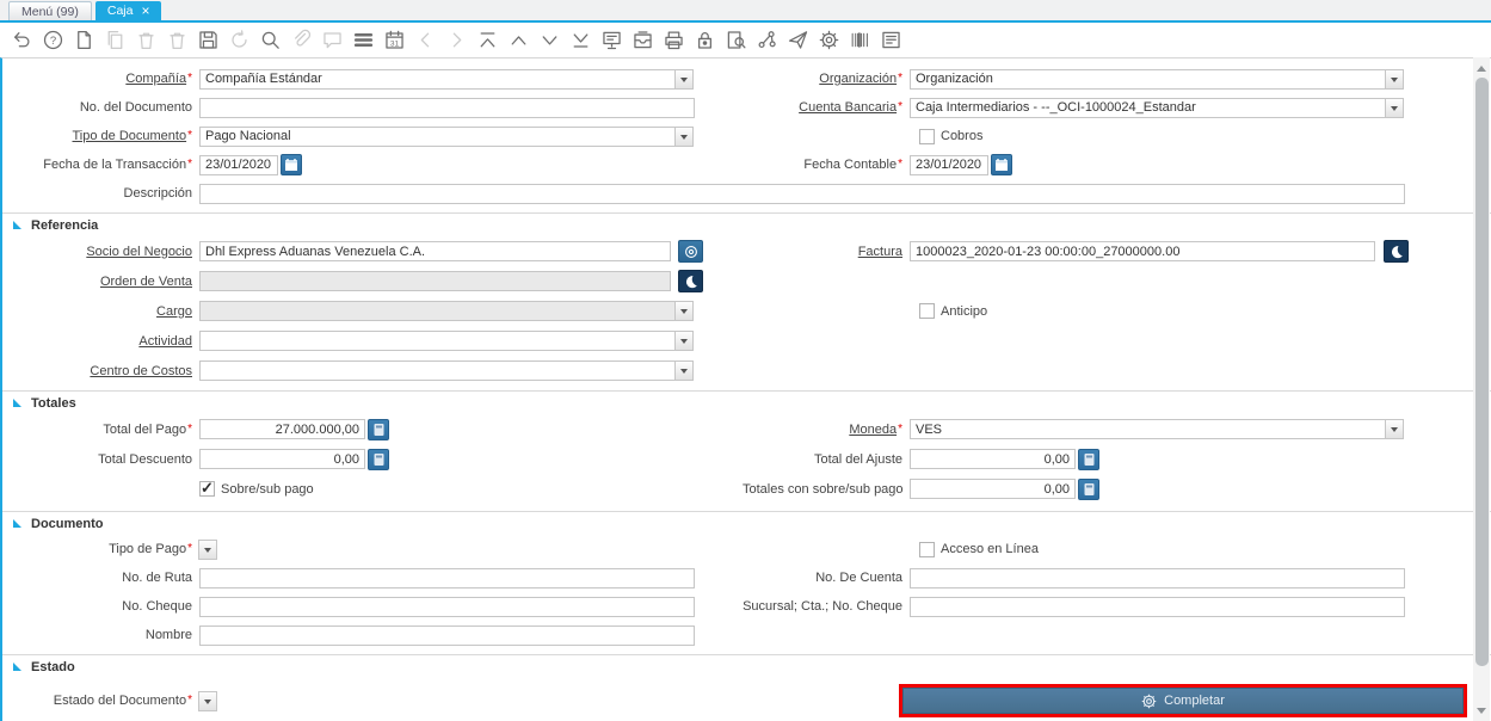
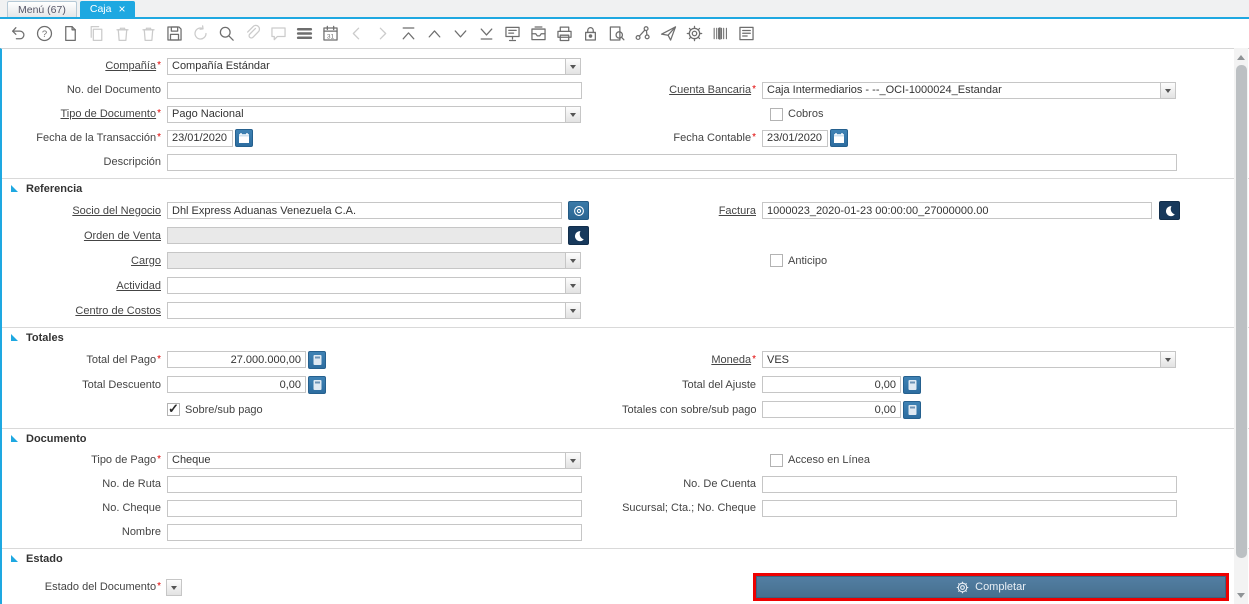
- Menú (99)
+ Menú (67)
  Caja
  ×
  ?
  Compañía*
  Compañía Estándar
- Organización*
- Organización
  No. del Documento
  Cuenta Bancaria*
  Caja Intermediarios - --_OCI-1000024_Estandar
  Tipo de Documento*
  Pago Nacional
  Cobros
  Fecha de la Transacción*
  23/01/2020
  Fecha Contable*
  23/01/2020
  Descripción
  Referencia
  Socio del Negocio
  Dhl Express Aduanas Venezuela C.A.
  Factura
  1000023_2020-01-23 00:00:00_27000000.00
  Orden de Venta
  Cargo
  Anticipo
  Actividad
  Centro de Costos
  Totales
  Total del Pago*
  27.000.000,00
  Moneda*
  VES
  Total Descuento
  0,00
  Total del Ajuste
  0,00
  Sobre/sub pago
  Totales con sobre/sub pago
  0,00
  Documento
  Tipo de Pago*
+ Cheque
  Acceso en Línea
  No. de Ruta
  No. De Cuenta
  No. Cheque
  Sucursal; Cta.; No. Cheque
  Nombre
  Estado
  Estado del Documento*
  Completar
